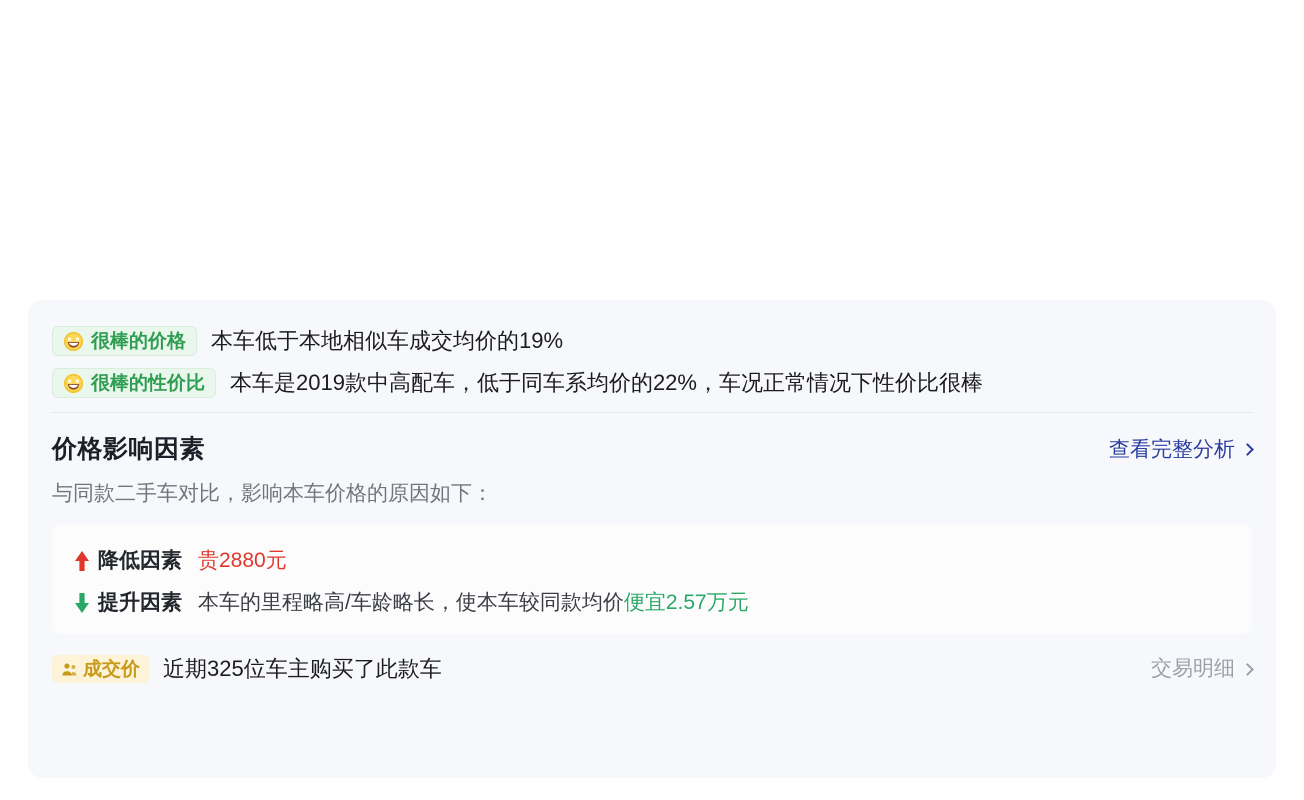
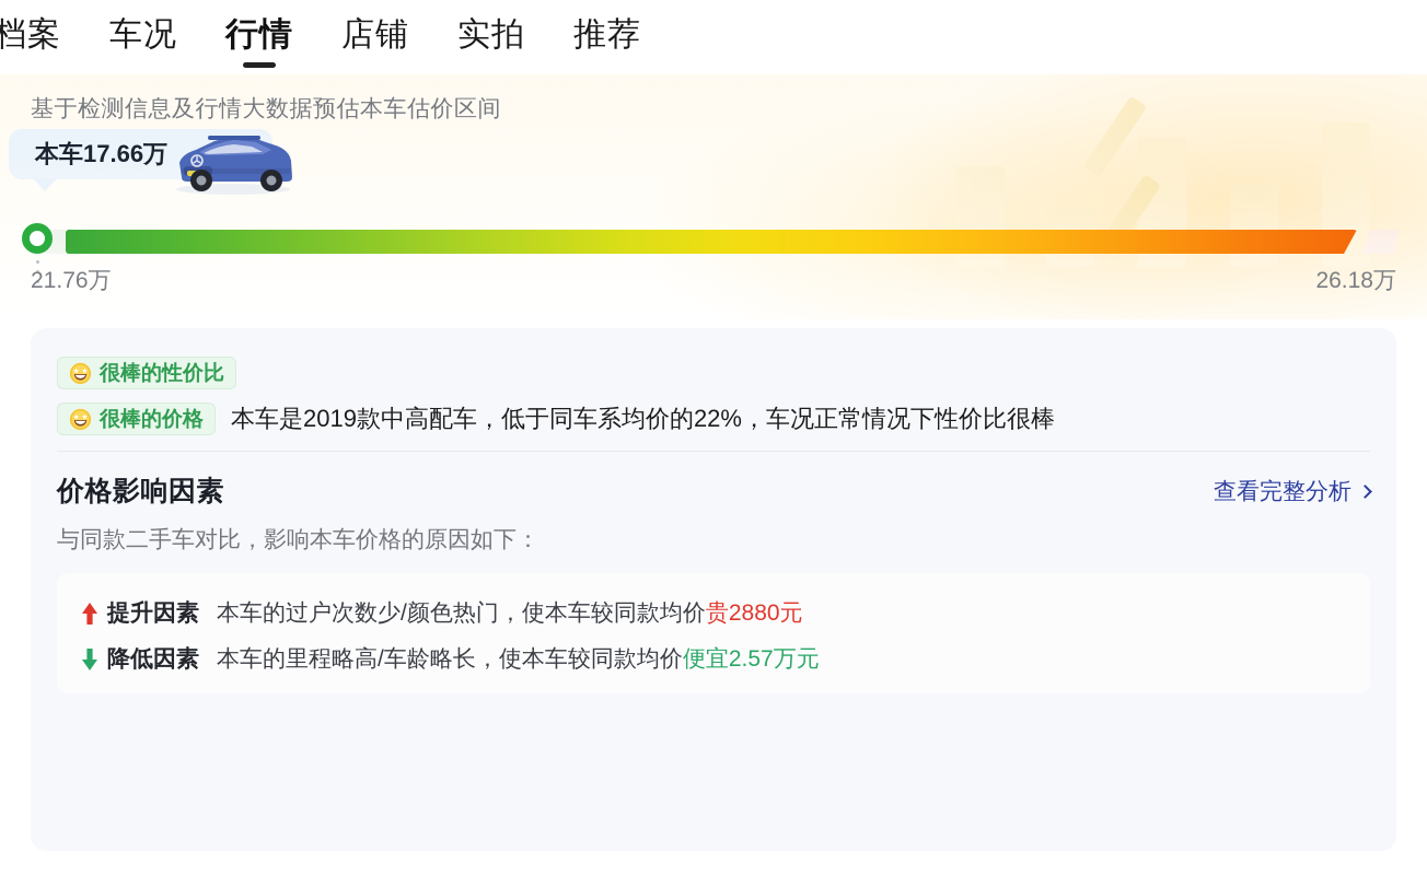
+ 档案
+ 车况
+ 行情
+ 店铺
+ 实拍
+ 推荐
+ 基于检测信息及行情大数据预估本车估价区间
+ 本车17.66万
+ 21.76万
+ 26.18万
- 很棒的价格
+ 很棒的性价比
- 本车低于本地相似车成交均价的19%
- 很棒的性价比
+ 很棒的价格
  本车是2019款中高配车，低于同车系均价的22%，车况正常情况下性价比很棒
  价格影响因素
  查看完整分析
  与同款二手车对比，影响本车价格的原因如下：
- 降低因素
+ 提升因素
+ 本车的过户次数少/颜色热门，使本车较同款均价
  贵2880元
- 提升因素
+ 降低因素
  本车的里程略高/车龄略长，使本车较同款均价
  便宜2.57万元
- 成交价
- 近期325位车主购买了此款车
- 交易明细
